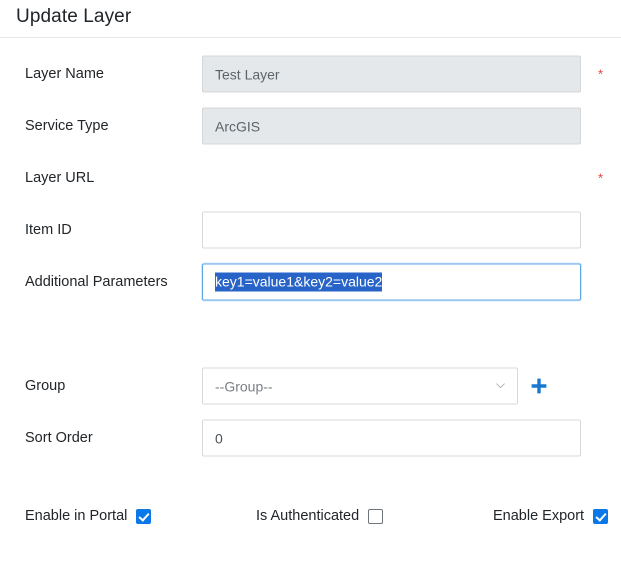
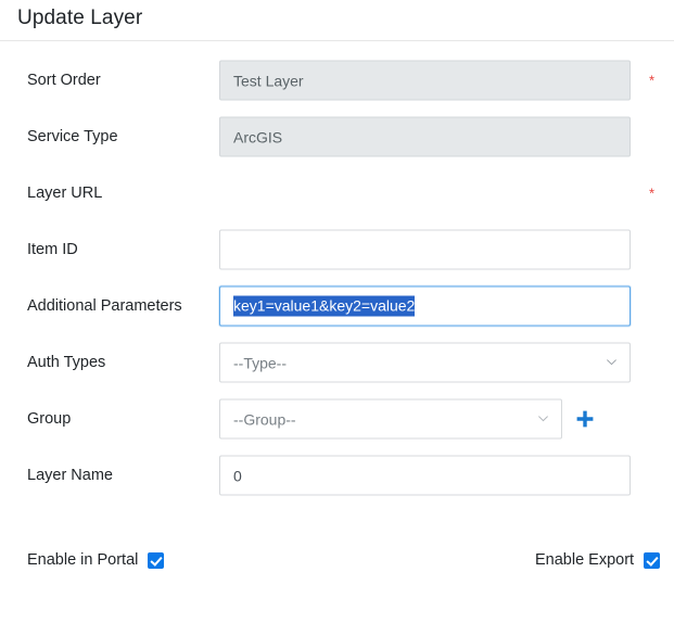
  Update Layer
- Layer Name
+ Sort Order
  Test Layer
  *
  Service Type
  ArcGIS
  Layer URL
  *
  Item ID
  Additional Parameters
  key1=value1&key2=value2
+ Auth Types
+ --Type--
  Group
  --Group--
- Sort Order
+ Layer Name
  0
  Enable in Portal
- Is Authenticated
  Enable Export
